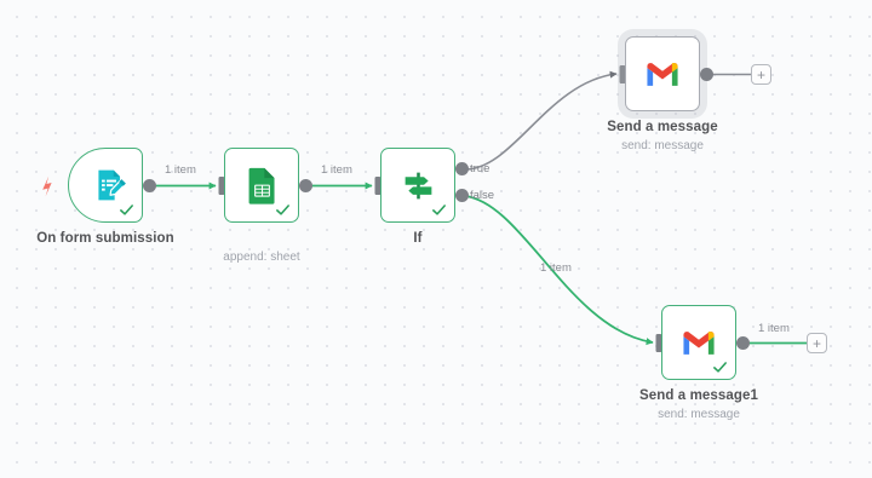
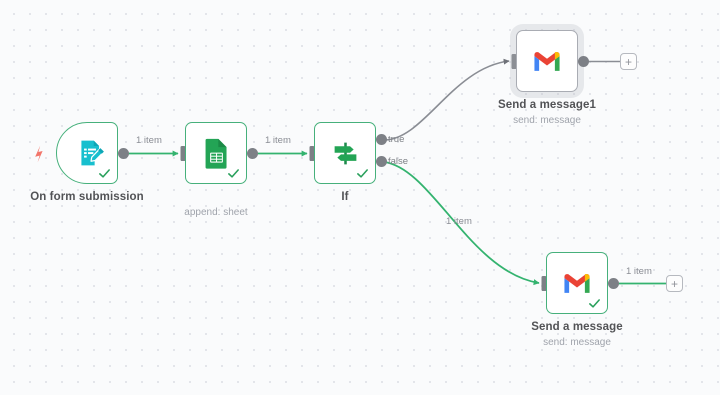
  On form submission
  append: sheet
  If
  true
  false
- Send a message
+ Send a message1
  send: message
- Send a message1
+ Send a message
  send: message
  1 item
  1 item
  1 item
  1 item
  +
  +
